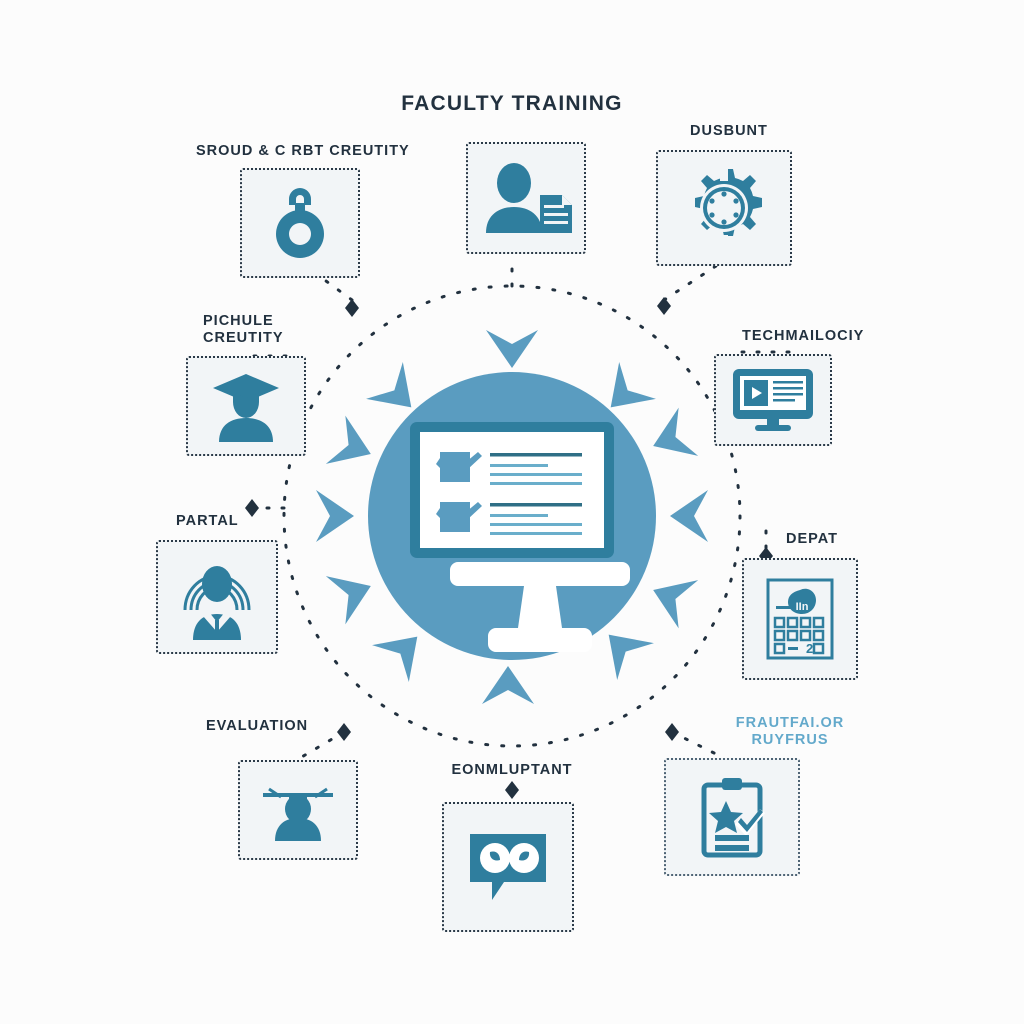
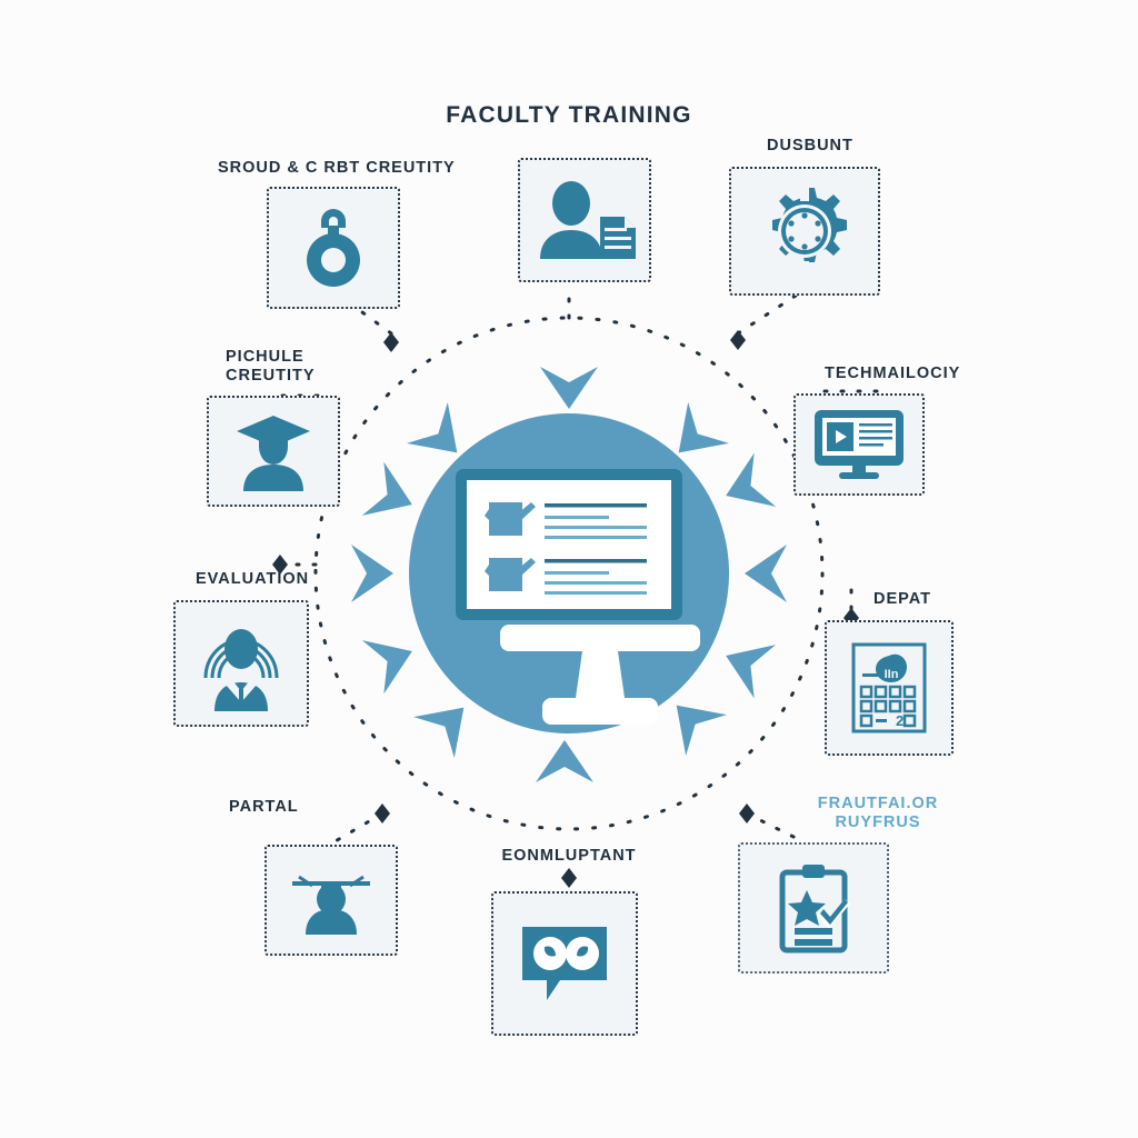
  FACULTY TRAINING
  SROUD & C RBT CREUTITY
  DUSBUNT
  PICHULE
  CREUTITY
  TECHMAILOCIY
- PARTAL
+ EVALUATION
  DEPAT
  IIn
  2
- EVALUATION
+ PARTAL
  EONMLUPTANT
  FRAUTFAI.OR
  RUYFRUS
